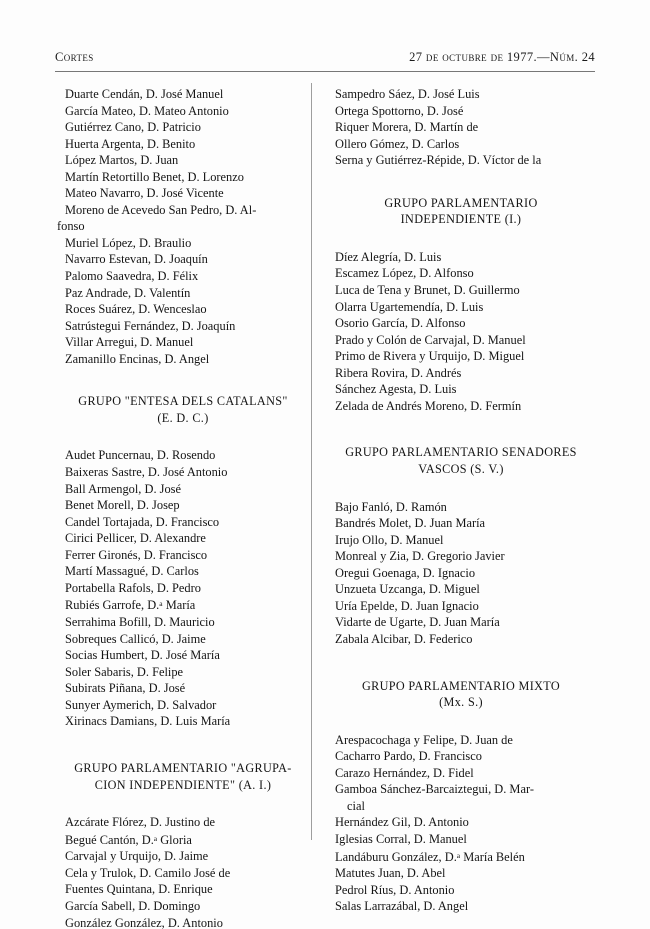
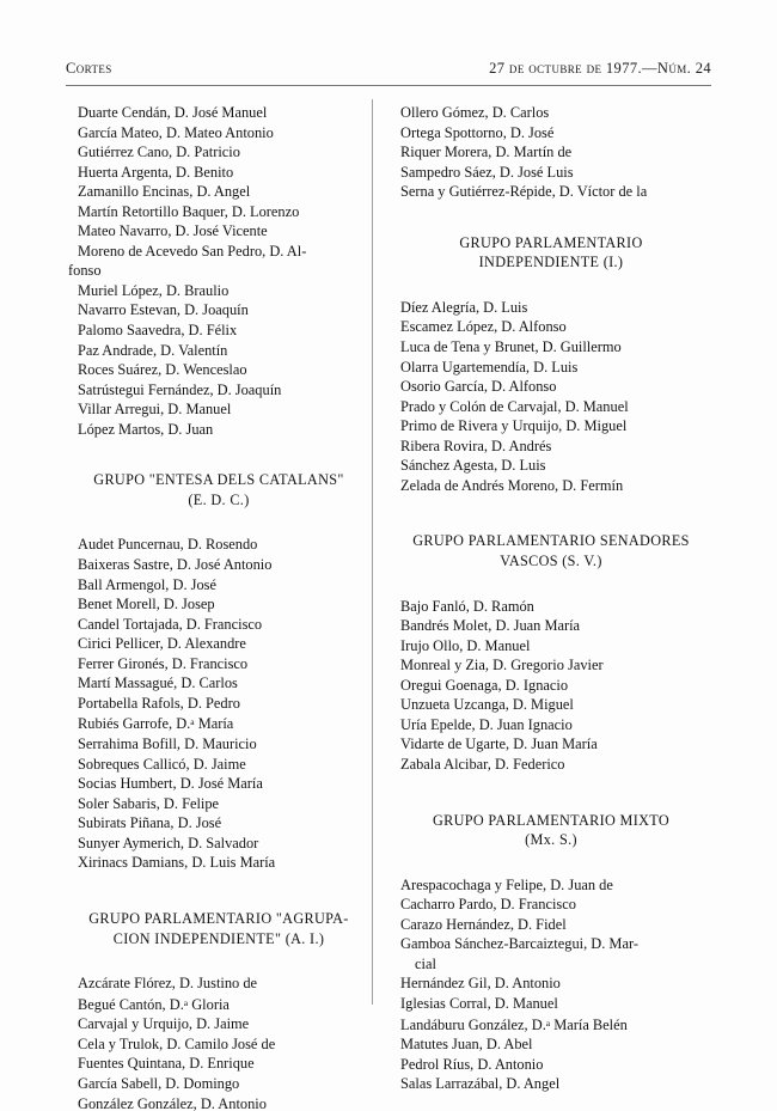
  Cortes
  27 de octubre de 1977.—Núm. 24
  Duarte Cendán, D. José Manuel
  García Mateo, D. Mateo Antonio
  Gutiérrez Cano, D. Patricio
  Huerta Argenta, D. Benito
- López Martos, D. Juan
+ Zamanillo Encinas, D. Angel
- Martín Retortillo Benet, D. Lorenzo
+ Martín Retortillo Baquer, D. Lorenzo
  Mateo Navarro, D. José Vicente
  Moreno de Acevedo San Pedro, D. Al-
  fonso
  Muriel López, D. Braulio
  Navarro Estevan, D. Joaquín
  Palomo Saavedra, D. Félix
  Paz Andrade, D. Valentín
  Roces Suárez, D. Wenceslao
  Satrústegui Fernández, D. Joaquín
  Villar Arregui, D. Manuel
- Zamanillo Encinas, D. Angel
+ López Martos, D. Juan
  GRUPO "ENTESA DELS CATALANS"
  (E. D. C.)
  Audet Puncernau, D. Rosendo
  Baixeras Sastre, D. José Antonio
  Ball Armengol, D. José
  Benet Morell, D. Josep
  Candel Tortajada, D. Francisco
  Cirici Pellicer, D. Alexandre
  Ferrer Gironés, D. Francisco
  Martí Massagué, D. Carlos
  Portabella Rafols, D. Pedro
  Rubiés Garrofe, D.a María
  Serrahima Bofill, D. Mauricio
  Sobreques Callicó, D. Jaime
  Socias Humbert, D. José María
  Soler Sabaris, D. Felipe
  Subirats Piñana, D. José
  Sunyer Aymerich, D. Salvador
  Xirinacs Damians, D. Luis María
  GRUPO PARLAMENTARIO "AGRUPA-
  CION INDEPENDIENTE" (A. I.)
  Azcárate Flórez, D. Justino de
  Begué Cantón, D.a Gloria
  Carvajal y Urquijo, D. Jaime
  Cela y Trulok, D. Camilo José de
  Fuentes Quintana, D. Enrique
  García Sabell, D. Domingo
  González González, D. Antonio
- Sampedro Sáez, D. José Luis
+ Ollero Gómez, D. Carlos
  Ortega Spottorno, D. José
  Riquer Morera, D. Martín de
- Ollero Gómez, D. Carlos
+ Sampedro Sáez, D. José Luis
  Serna y Gutiérrez-Répide, D. Víctor de la
  GRUPO PARLAMENTARIO
  INDEPENDIENTE (I.)
  Díez Alegría, D. Luis
  Escamez López, D. Alfonso
  Luca de Tena y Brunet, D. Guillermo
  Olarra Ugartemendía, D. Luis
  Osorio García, D. Alfonso
  Prado y Colón de Carvajal, D. Manuel
  Primo de Rivera y Urquijo, D. Miguel
  Ribera Rovira, D. Andrés
  Sánchez Agesta, D. Luis
  Zelada de Andrés Moreno, D. Fermín
  GRUPO PARLAMENTARIO SENADORES
  VASCOS (S. V.)
  Bajo Fanló, D. Ramón
  Bandrés Molet, D. Juan María
  Irujo Ollo, D. Manuel
  Monreal y Zia, D. Gregorio Javier
  Oregui Goenaga, D. Ignacio
  Unzueta Uzcanga, D. Miguel
  Uría Epelde, D. Juan Ignacio
  Vidarte de Ugarte, D. Juan María
  Zabala Alcibar, D. Federico
  GRUPO PARLAMENTARIO MIXTO
  (Mx. S.)
  Arespacochaga y Felipe, D. Juan de
  Cacharro Pardo, D. Francisco
  Carazo Hernández, D. Fidel
  Gamboa Sánchez-Barcaiztegui, D. Mar-
  cial
  Hernández Gil, D. Antonio
  Iglesias Corral, D. Manuel
  Landáburu González, D.a María Belén
  Matutes Juan, D. Abel
  Pedrol Ríus, D. Antonio
  Salas Larrazábal, D. Angel
